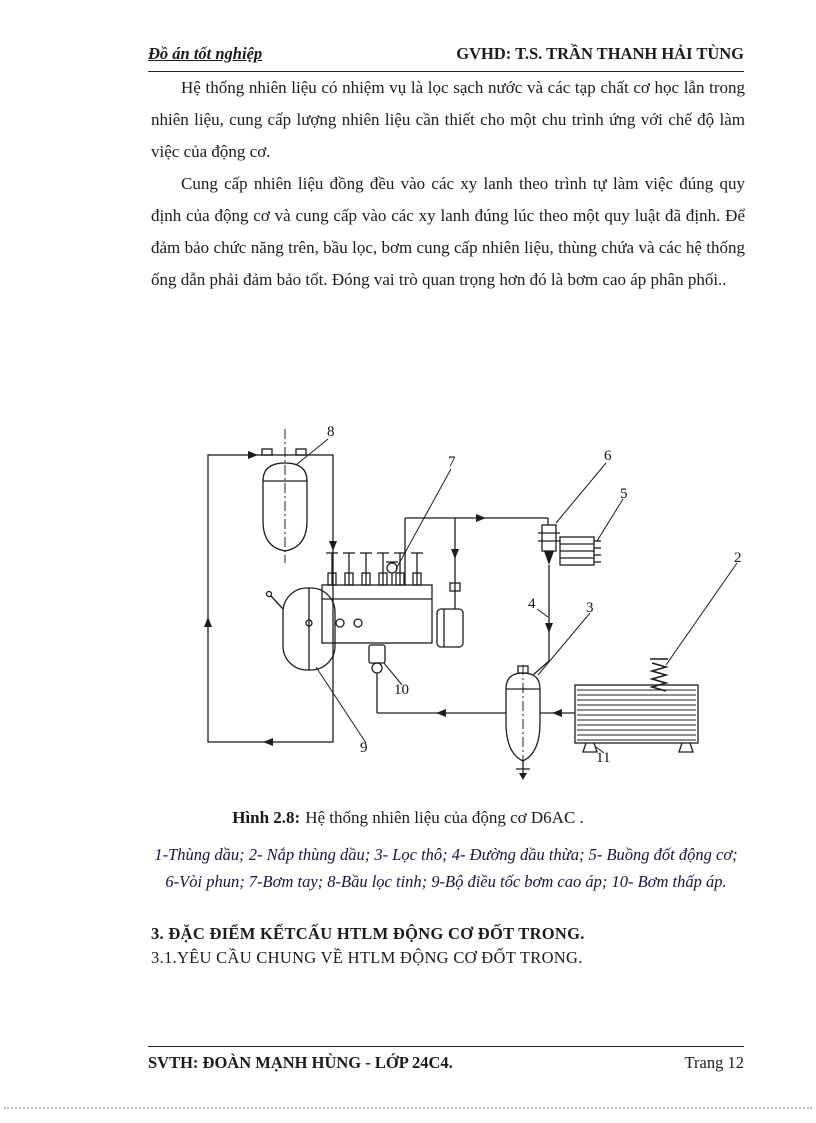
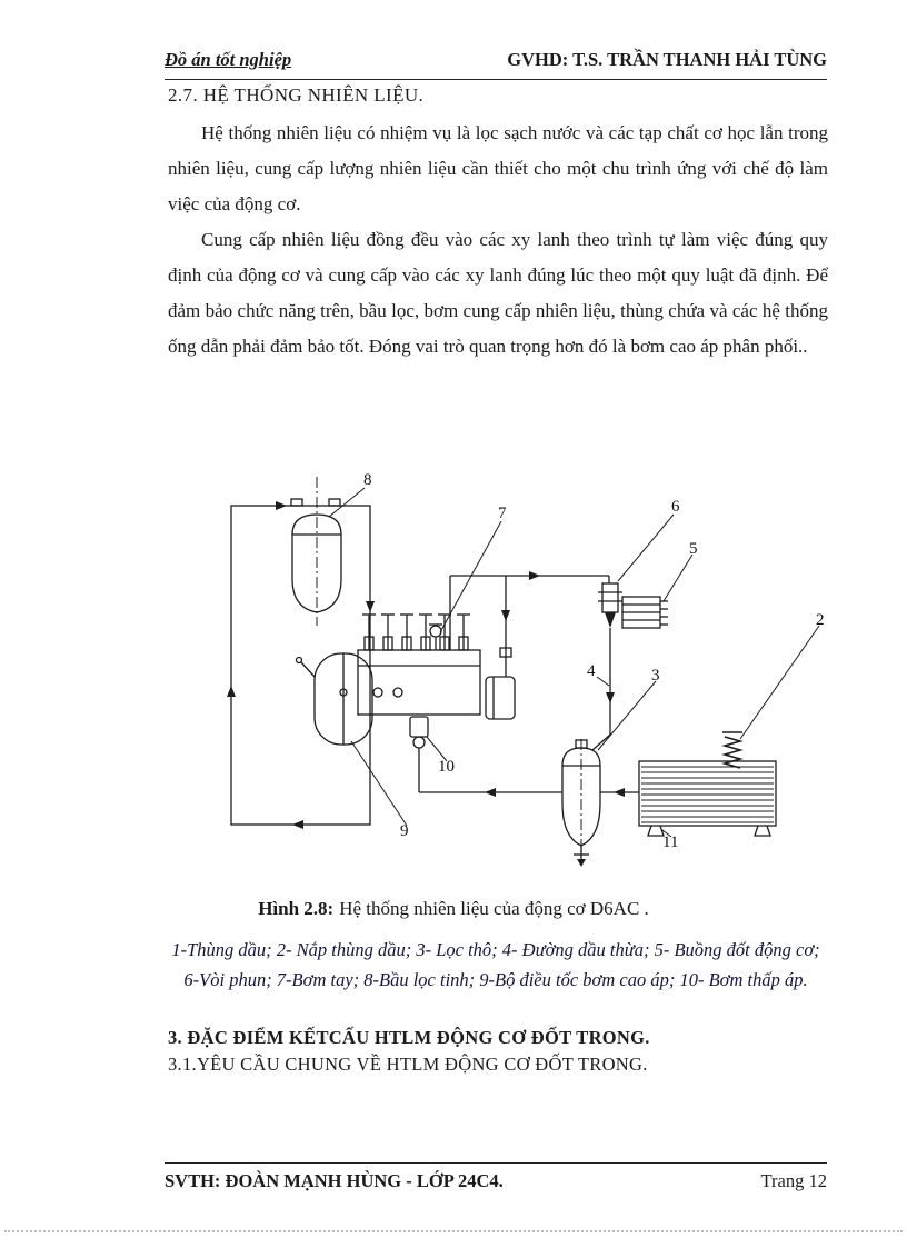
  Đồ án tốt nghiệp
  GVHD: T.S. TRẦN THANH HẢI TÙNG
+ 2.7. HỆ THỐNG NHIÊN LIỆU.
  Hệ thống nhiên liệu có nhiệm vụ là lọc sạch nước và các tạp chất cơ học lẫn trong nhiên liệu, cung cấp lượng nhiên liệu cần thiết cho một chu trình ứng với chế độ làm việc của động cơ.
  Cung cấp nhiên liệu đồng đều vào các xy lanh theo trình tự làm việc đúng quy định của động cơ và cung cấp vào các xy lanh đúng lúc theo một quy luật đã định. Để đảm bảo chức năng trên, bầu lọc, bơm cung cấp nhiên liệu, thùng chứa và các hệ thống ống dẫn phải đảm bảo tốt. Đóng vai trò quan trọng hơn đó là bơm cao áp phân phối..
  8
  7
  6
  5
  2
  4
  3
  10
  9
  11
  Hình 2.8: Hệ thống nhiên liệu của động cơ D6AC .
  1-Thùng dầu; 2- Nắp thùng dầu; 3- Lọc thô; 4- Đường dầu thừa; 5- Buồng đốt động cơ; 6-Vòi phun; 7-Bơm tay; 8-Bầu lọc tinh; 9-Bộ điều tốc bơm cao áp; 10- Bơm thấp áp.
  3. ĐẶC ĐIỂM KẾTCẤU HTLM ĐỘNG CƠ ĐỐT TRONG.
  3.1.YÊU CẦU CHUNG VỀ HTLM ĐỘNG CƠ ĐỐT TRONG.
  SVTH: ĐOÀN MẠNH HÙNG - LỚP 24C4.
  Trang 12
